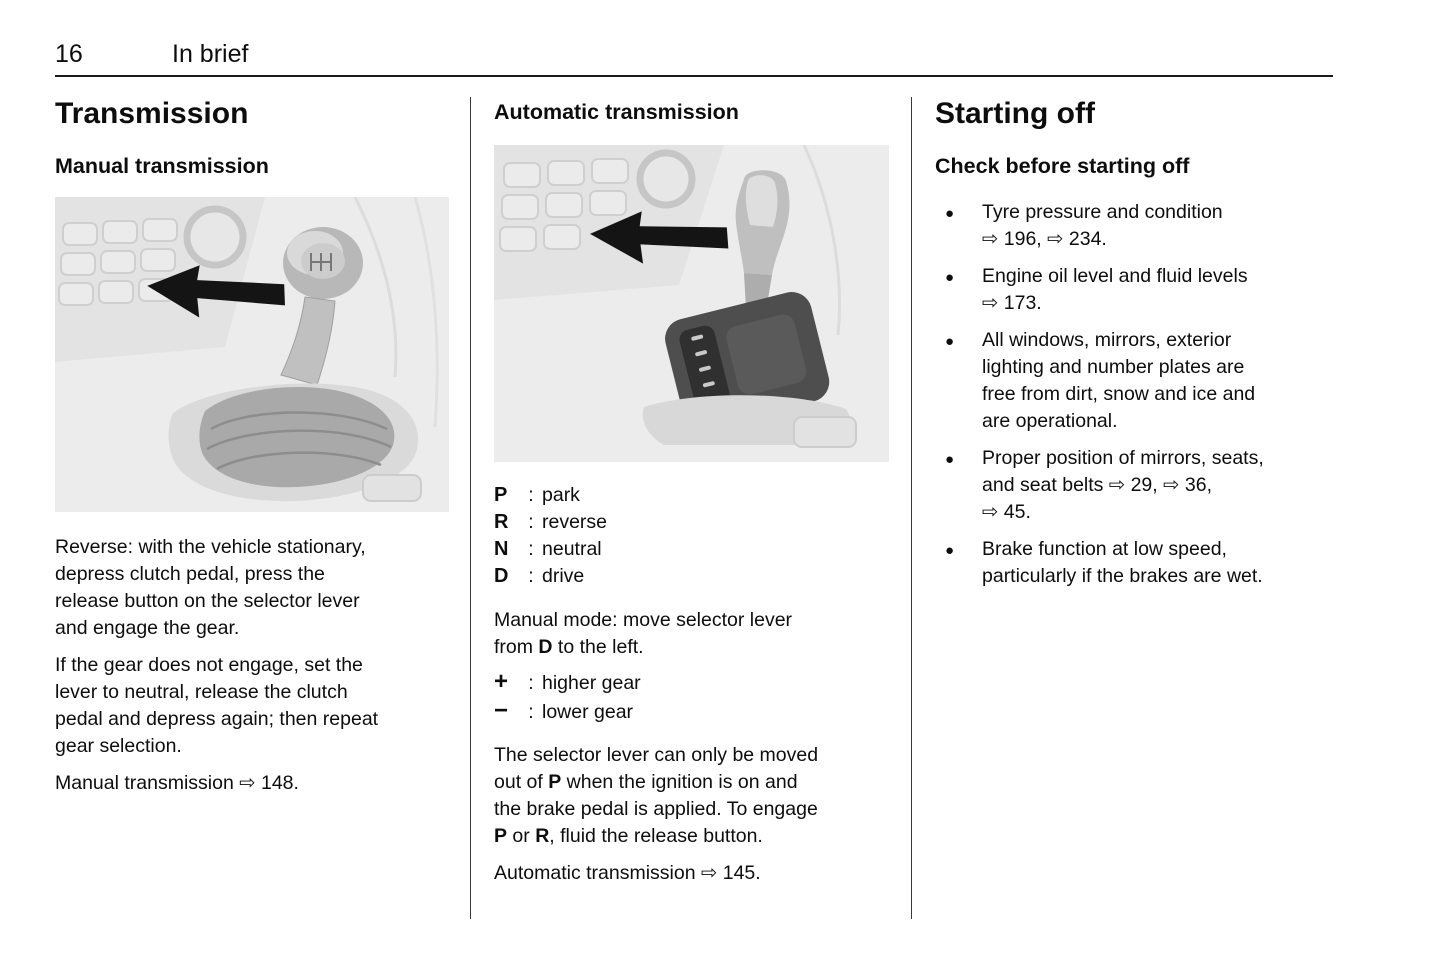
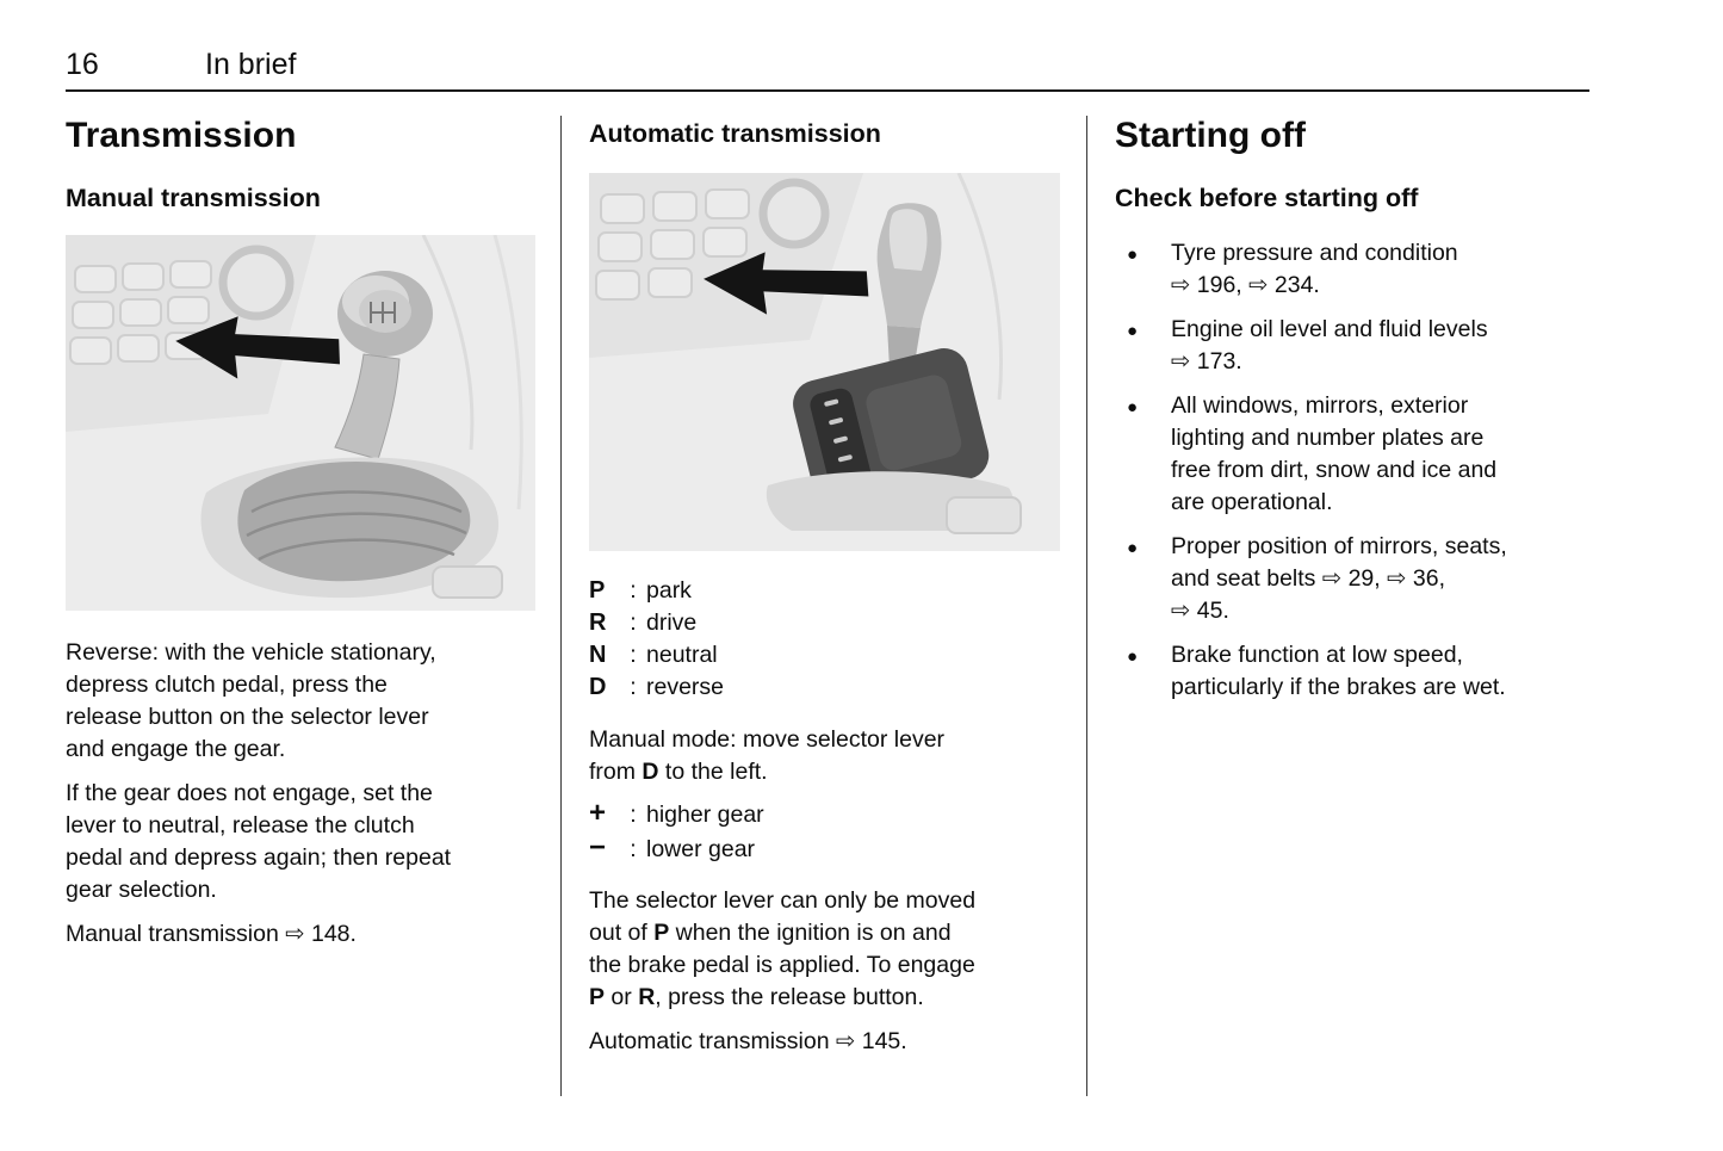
  16 In brief
  Transmission
  Manual transmission
  Reverse: with the vehicle stationary,
  depress clutch pedal, press the
  release button on the selector lever
  and engage the gear.
  If the gear does not engage, set the
  lever to neutral, release the clutch
  pedal and depress again; then repeat
  gear selection.
  Manual transmission ⇨ 148.
  Automatic transmission
  P
  :
  park
  R
  :
- reverse
+ drive
  N
  :
  neutral
  D
  :
- drive
+ reverse
  Manual mode: move selector lever
  from D to the left.
  +
  :
  higher gear
  −
  :
  lower gear
  The selector lever can only be moved
  out of P when the ignition is on and
  the brake pedal is applied. To engage
- P or R, fluid the release button.
+ P or R, press the release button.
  Automatic transmission ⇨ 145.
  Starting off
  Check before starting off
  ●
  Tyre pressure and condition
  ⇨ 196, ⇨ 234.
  ●
  Engine oil level and fluid levels
  ⇨ 173.
  ●
  All windows, mirrors, exterior
  lighting and number plates are
  free from dirt, snow and ice and
  are operational.
  ●
  Proper position of mirrors, seats,
  and seat belts ⇨ 29, ⇨ 36,
  ⇨ 45.
  ●
  Brake function at low speed,
  particularly if the brakes are wet.
